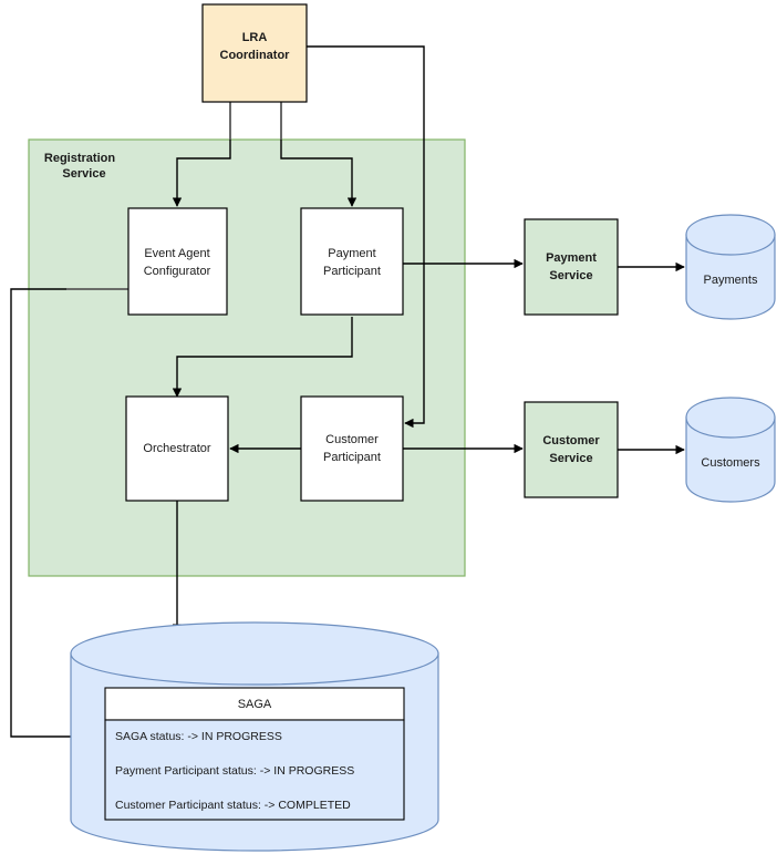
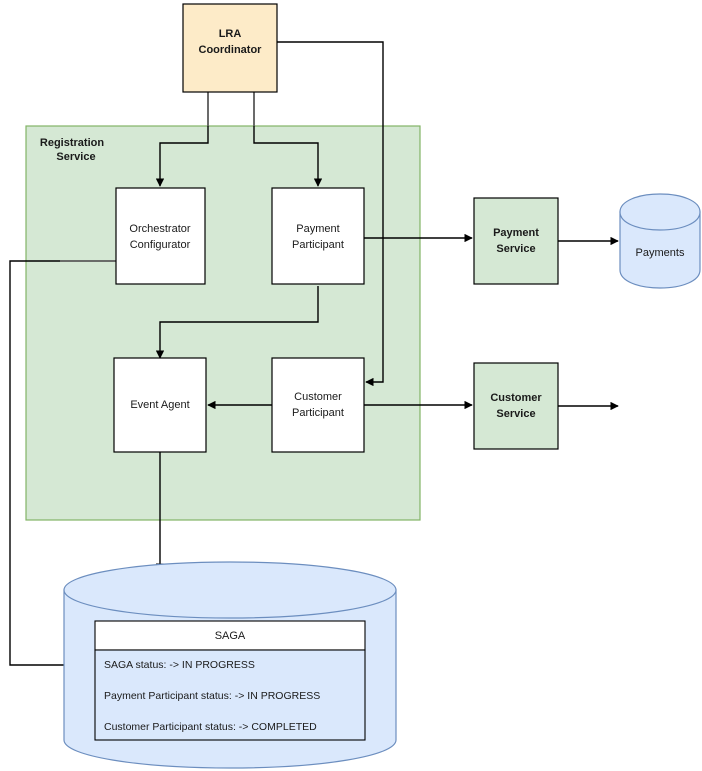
  Registration
  Service
  LRA
  Coordinator
- Event Agent
+ Orchestrator
  Configurator
  Payment
  Participant
- Orchestrator
+ Event Agent
  Customer
  Participant
  Payment
  Service
  Customer
  Service
  Payments
- Customers
  SAGA
  SAGA status: -> IN PROGRESS
  Payment Participant status: -> IN PROGRESS
  Customer Participant status: -> COMPLETED
